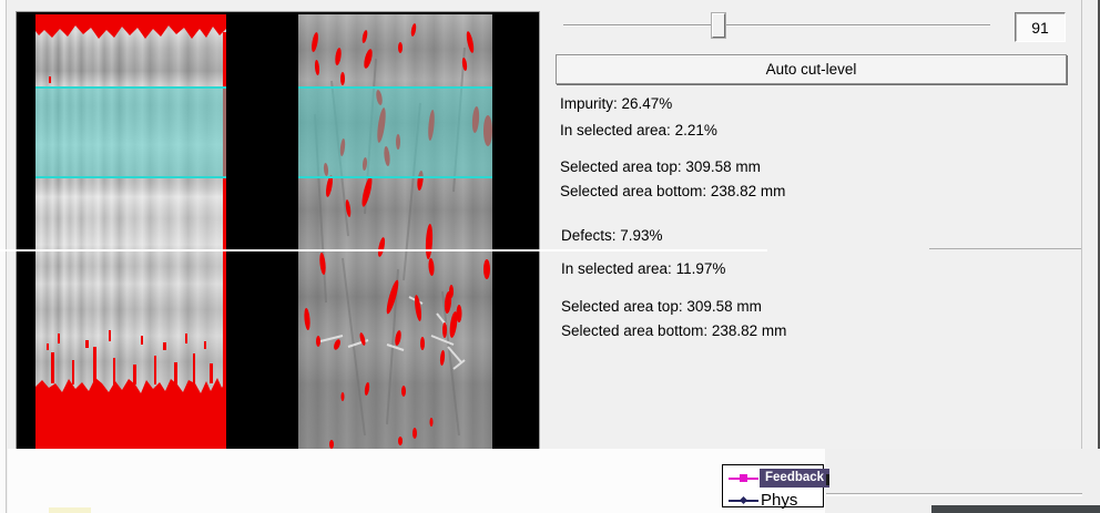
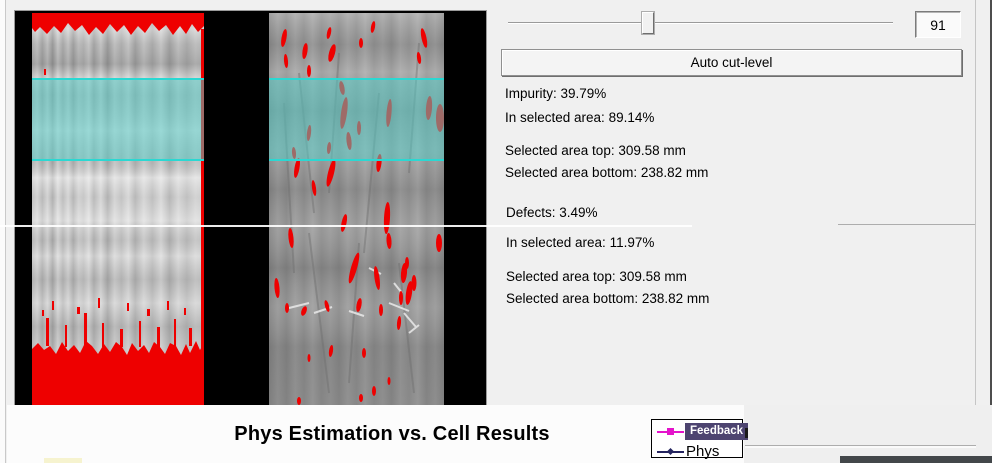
  91
  Auto cut-level
- Impurity: 26.47%
+ Impurity: 39.79%
- In selected area: 2.21%
+ In selected area: 89.14%
  Selected area top: 309.58 mm
  Selected area bottom: 238.82 mm
- Defects: 7.93%
+ Defects: 3.49%
  In selected area: 11.97%
  Selected area top: 309.58 mm
  Selected area bottom: 238.82 mm
+ Phys Estimation vs. Cell Results
  Feedback
  Phys
